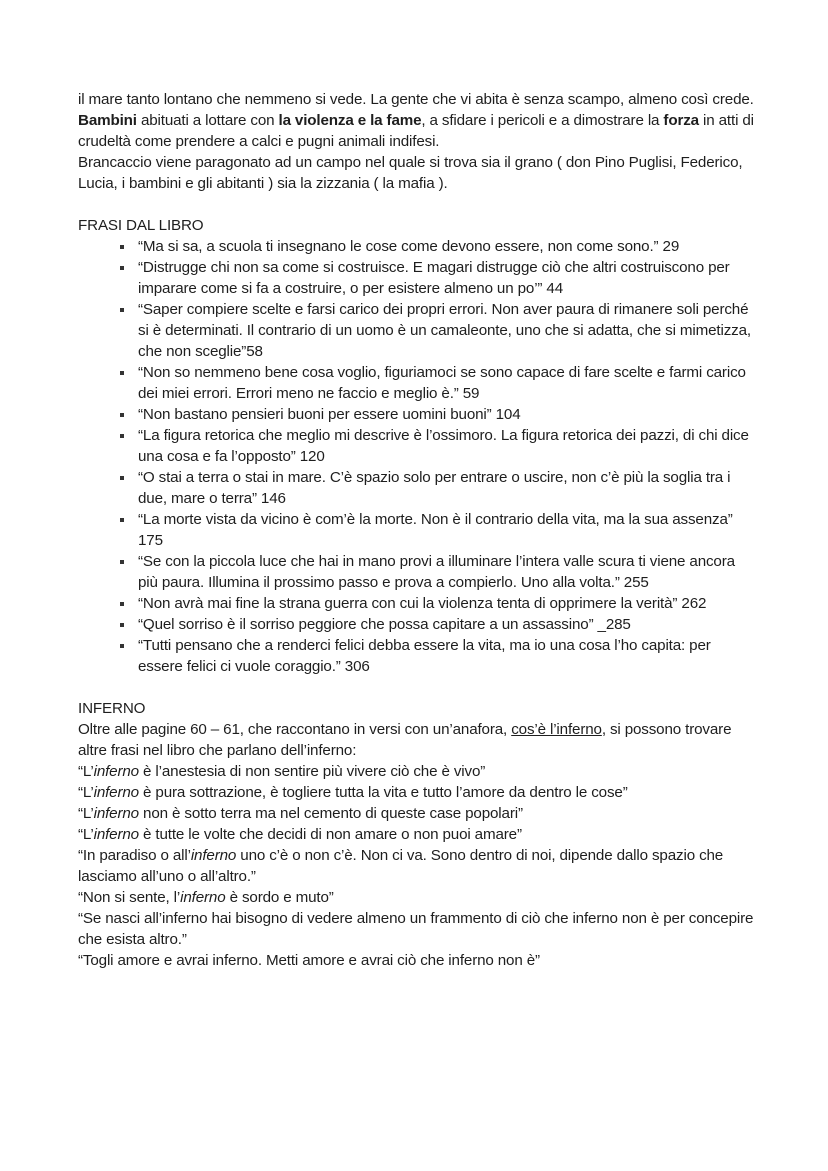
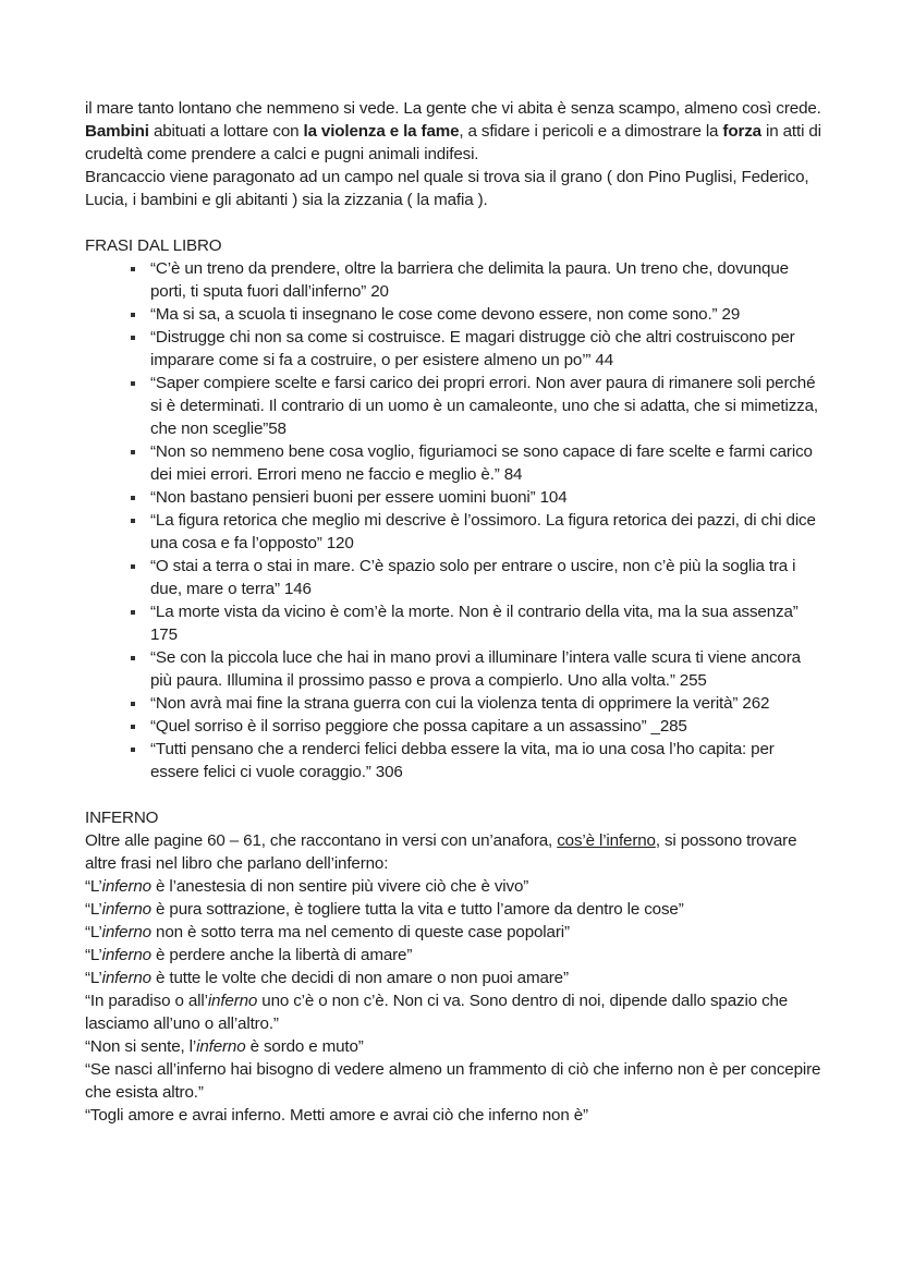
  il mare tanto lontano che nemmeno si vede. La gente che vi abita è senza scampo, almeno così crede. Bambini abituati a lottare con la violenza e la fame, a sfidare i pericoli e a dimostrare la forza in atti di crudeltà come prendere a calci e pugni animali indifesi.
  Brancaccio viene paragonato ad un campo nel quale si trova sia il grano ( don Pino Puglisi, Federico, Lucia, i bambini e gli abitanti ) sia la zizzania ( la mafia ).
  FRASI DAL LIBRO
+ “C’è un treno da prendere, oltre la barriera che delimita la paura. Un treno che, dovunque porti, ti sputa fuori dall’inferno” 20
  “Ma si sa, a scuola ti insegnano le cose come devono essere, non come sono.” 29
  “Distrugge chi non sa come si costruisce. E magari distrugge ciò che altri costruiscono per imparare come si fa a costruire, o per esistere almeno un po’” 44
  “Saper compiere scelte e farsi carico dei propri errori. Non aver paura di rimanere soli perché si è determinati. Il contrario di un uomo è un camaleonte, uno che si adatta, che si mimetizza, che non sceglie”58
- “Non so nemmeno bene cosa voglio, figuriamoci se sono capace di fare scelte e farmi carico dei miei errori. Errori meno ne faccio e meglio è.” 59
+ “Non so nemmeno bene cosa voglio, figuriamoci se sono capace di fare scelte e farmi carico dei miei errori. Errori meno ne faccio e meglio è.” 84
  “Non bastano pensieri buoni per essere uomini buoni” 104
  “La figura retorica che meglio mi descrive è l’ossimoro. La figura retorica dei pazzi, di chi dice una cosa e fa l’opposto” 120
  “O stai a terra o stai in mare. C’è spazio solo per entrare o uscire, non c’è più la soglia tra i due, mare o terra” 146
  “La morte vista da vicino è com’è la morte. Non è il contrario della vita, ma la sua assenza” 175
  “Se con la piccola luce che hai in mano provi a illuminare l’intera valle scura ti viene ancora più paura. Illumina il prossimo passo e prova a compierlo. Uno alla volta.” 255
  “Non avrà mai fine la strana guerra con cui la violenza tenta di opprimere la verità” 262
  “Quel sorriso è il sorriso peggiore che possa capitare a un assassino” _285
  “Tutti pensano che a renderci felici debba essere la vita, ma io una cosa l’ho capita: per essere felici ci vuole coraggio.” 306
  INFERNO
  Oltre alle pagine 60 – 61, che raccontano in versi con un’anafora, cos’è l’inferno, si possono trovare altre frasi nel libro che parlano dell’inferno:
  “L’inferno è l’anestesia di non sentire più vivere ciò che è vivo”
  “L’inferno è pura sottrazione, è togliere tutta la vita e tutto l’amore da dentro le cose”
  “L’inferno non è sotto terra ma nel cemento di queste case popolari”
+ “L’inferno è perdere anche la libertà di amare”
  “L’inferno è tutte le volte che decidi di non amare o non puoi amare”
  “In paradiso o all’inferno uno c’è o non c’è. Non ci va. Sono dentro di noi, dipende dallo spazio che lasciamo all’uno o all’altro.”
  “Non si sente, l’inferno è sordo e muto”
  “Se nasci all’inferno hai bisogno di vedere almeno un frammento di ciò che inferno non è per concepire che esista altro.”
  “Togli amore e avrai inferno. Metti amore e avrai ciò che inferno non è”
